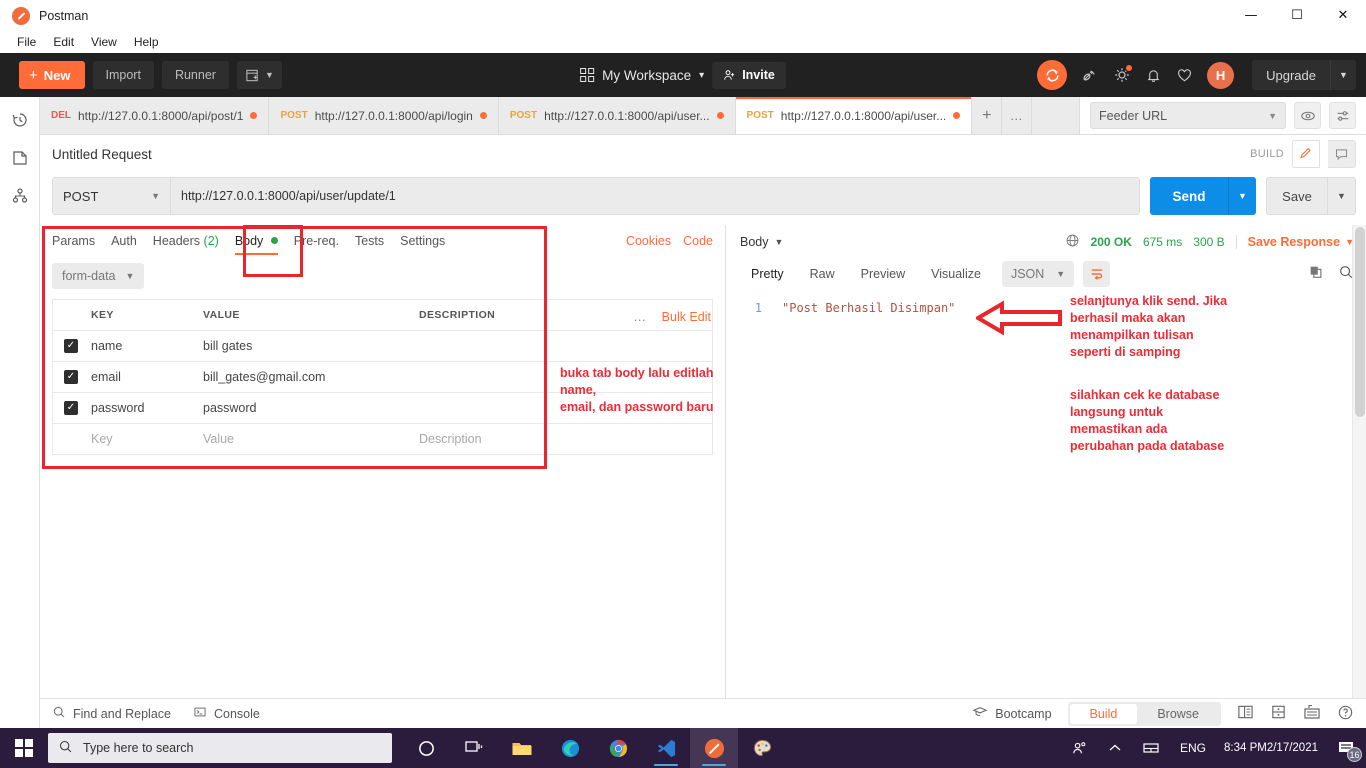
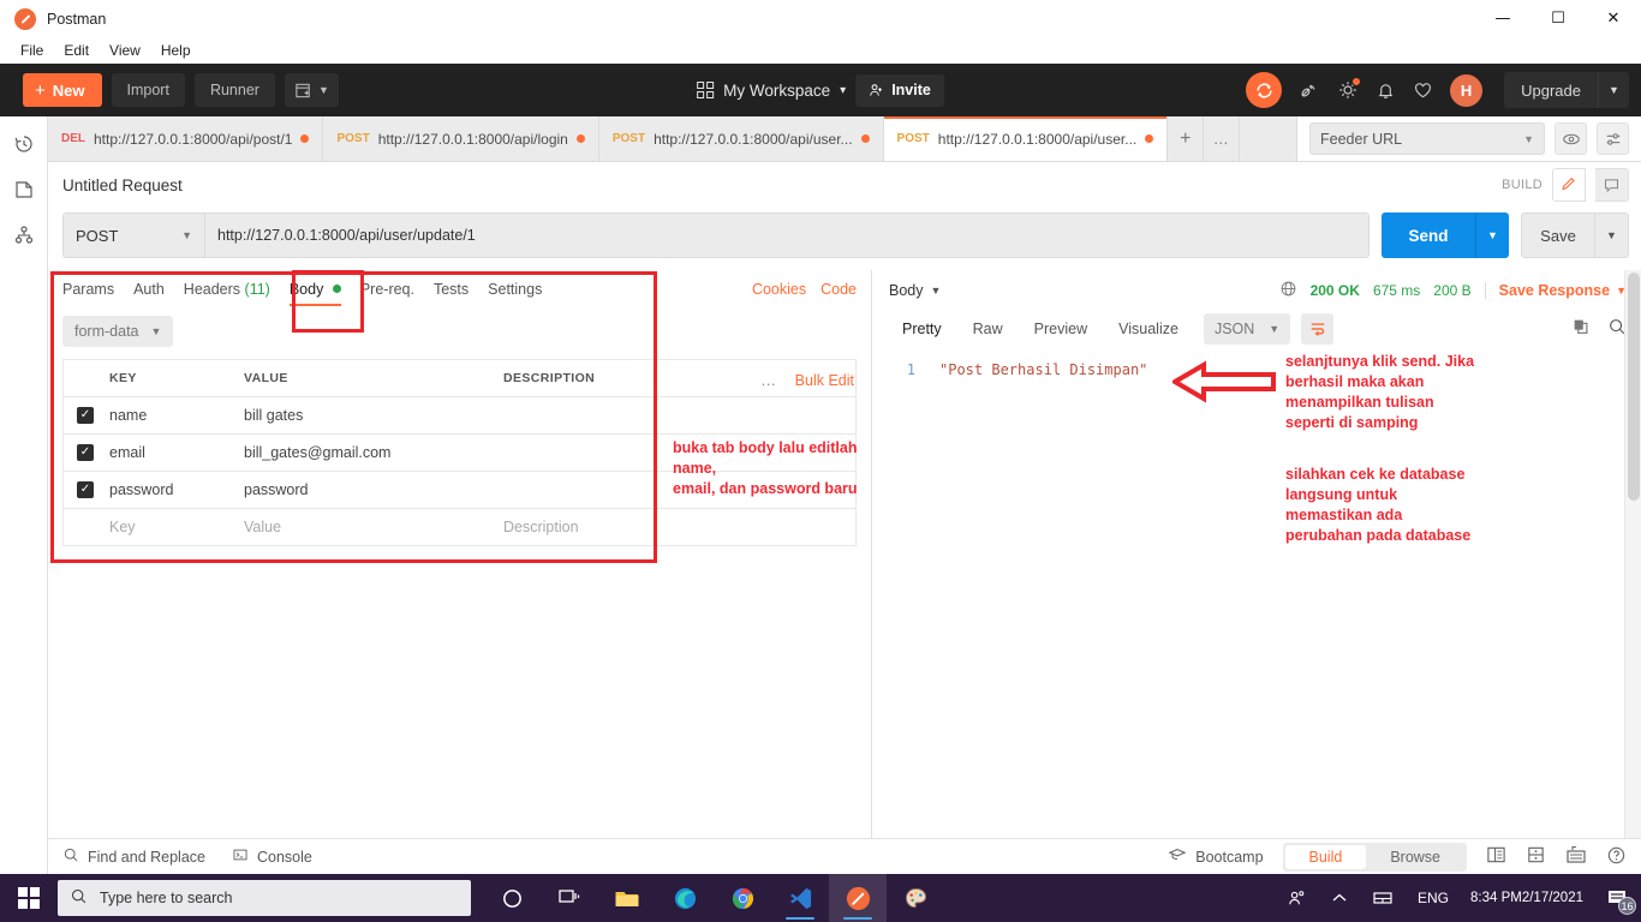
  Postman
  —
  ☐
  ✕
  File
  Edit
  View
  Help
  +
  New
  Import
  Runner
  ▼
  My Workspace
  ▾
  Invite
  H
  Upgrade
  ▼
  DEL
  http://127.0.0.1:8000/api/post/1
  POST
  http://127.0.0.1:8000/api/login
  POST
  http://127.0.0.1:8000/api/user...
  POST
  http://127.0.0.1:8000/api/user...
  +
  …
  Feeder URL
  ▼
  Untitled Request
  BUILD
  POST
  ▼
  http://127.0.0.1:8000/api/user/update/1
  Send
  ▼
  Save
  ▼
  Params
  Auth
- Headers (2)
+ Headers (11)
  Body
  Pre-req.
  Tests
  Settings
  Cookies
  Code
  form-data
  ▼
  KEY
  VALUE
  DESCRIPTION
  ✓
  name
  bill gates
  ✓
  email
  bill_gates@gmail.com
  ✓
  password
  password
  Key
  Value
  Description
  …
  Bulk Edit
  buka tab body lalu editlah name,
  email, dan password baru
  Body
  ▼
  200 OK
  675 ms
- 300 B
+ 200 B
  Save Response
  ▼
  Pretty
  Raw
  Preview
  Visualize
  JSON
  ▼
  1
  "Post Berhasil Disimpan"
  selanjtunya klik send. Jika
  berhasil maka akan
  menampilkan tulisan
  seperti di samping
  silahkan cek ke database
  langsung untuk
  memastikan ada
  perubahan pada database
  Find and Replace
  Console
  Bootcamp
  Build
  Browse
  Type here to search
  ENG
  8:34 PM
  2/17/2021
  16
